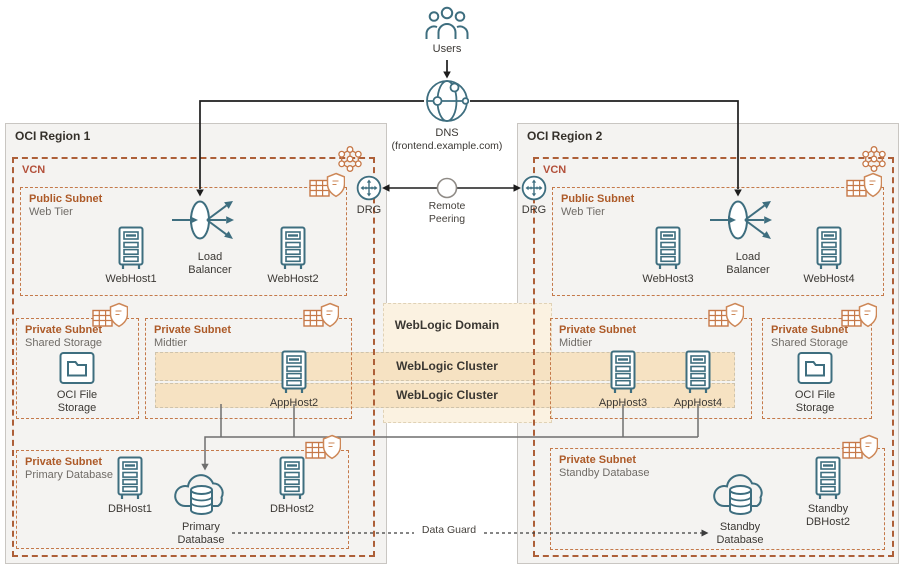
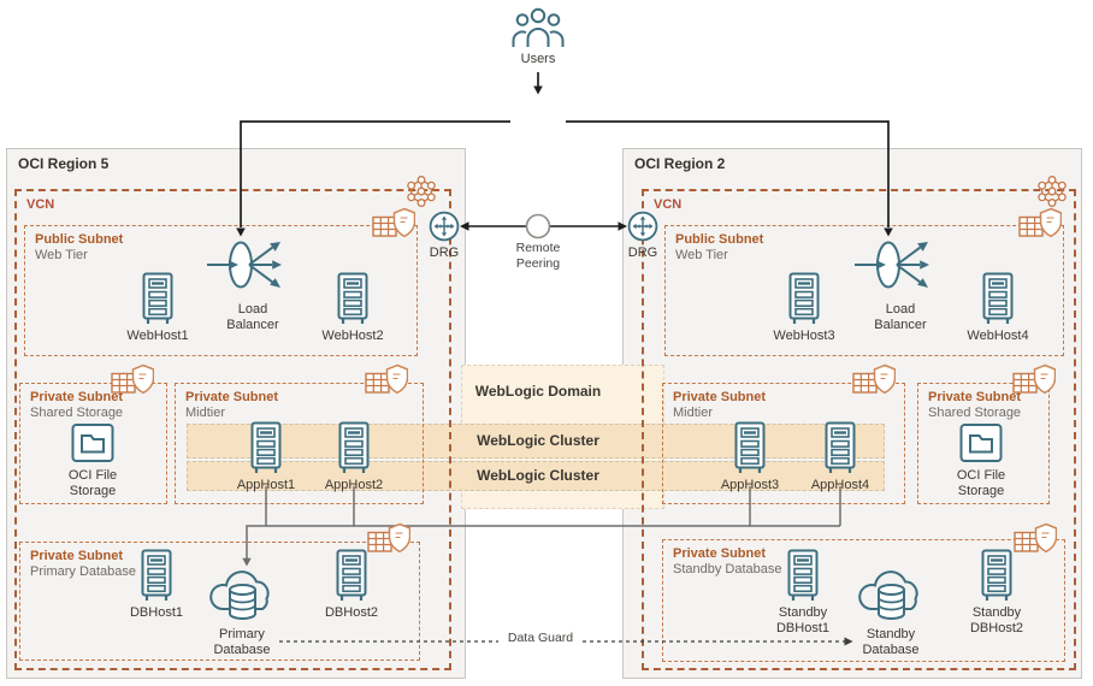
- OCI Region 1
+ OCI Region 5
  OCI Region 2
  WebLogic Domain
  WebLogic Cluster
  WebLogic Cluster
  VCN
  VCN
  Public Subnet
  Web Tier
  Private Subnet
  Shared Storage
  Private Subnet
  Midtier
  Private Subnet
  Primary Database
  Public Subnet
  Web Tier
  Private Subnet
  Midtier
  Private Subnet
  Shared Storage
  Private Subnet
  Standby Database
  Users
- DNS
- (frontend.example.com)
  DRG
  DRG
  Remote Peering
  WebHost1
  Load Balancer
  WebHost2
  OCI File Storage
+ AppHost1
  AppHost2
  DBHost1
  Primary Database
  DBHost2
  WebHost3
  Load Balancer
  WebHost4
  AppHost3
  AppHost4
  OCI File Storage
+ Standby DBHost1
  Standby Database
  Standby DBHost2
  Data Guard
